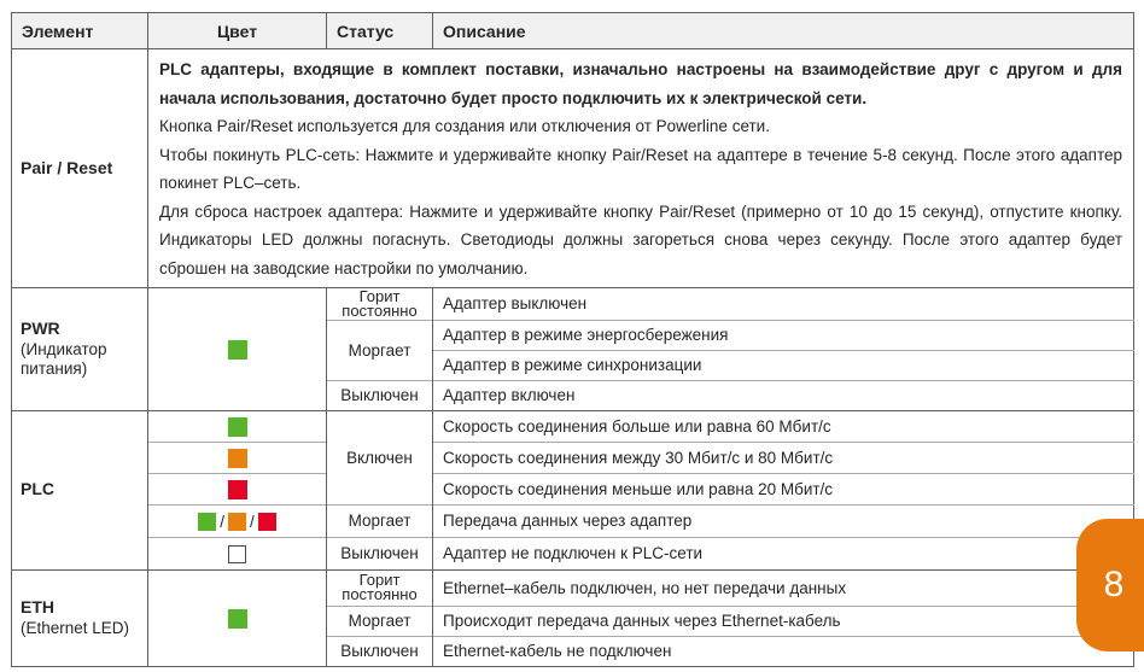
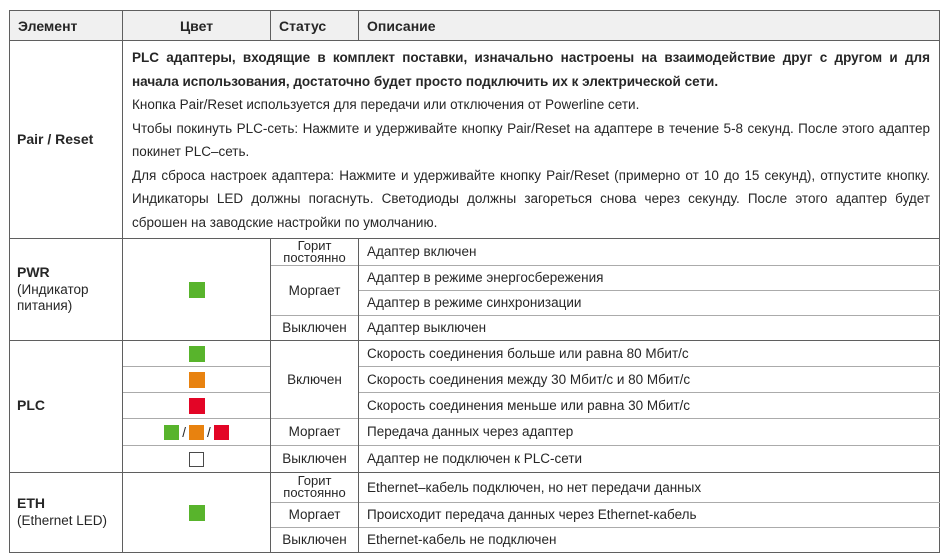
  Элемент	Цвет	Статус	Описание
- Pair / Reset	PLC адаптеры, входящие в комплект поставки, изначально настроены на взаимодействие друг с другом и для начала использования, достаточно будет просто подключить их к электрической сети. Кнопка Pair/Reset используется для создания или отключения от Powerline сети. Чтобы покинуть PLC-сеть: Нажмите и удерживайте кнопку Pair/Reset на адаптере в течение 5-8 секунд. После этого адаптер покинет PLC–сеть. Для сброса настроек адаптера: Нажмите и удерживайте кнопку Pair/Reset (примерно от 10 до 15 секунд), отпустите кнопку. Индикаторы LED должны погаснуть. Светодиоды должны загореться снова через секунду. После этого адаптер будет сброшен на заводские настройки по умолчанию.
+ Pair / Reset	PLC адаптеры, входящие в комплект поставки, изначально настроены на взаимодействие друг с другом и для начала использования, достаточно будет просто подключить их к электрической сети. Кнопка Pair/Reset используется для передачи или отключения от Powerline сети. Чтобы покинуть PLC-сеть: Нажмите и удерживайте кнопку Pair/Reset на адаптере в течение 5-8 секунд. После этого адаптер покинет PLC–сеть. Для сброса настроек адаптера: Нажмите и удерживайте кнопку Pair/Reset (примерно от 10 до 15 секунд), отпустите кнопку. Индикаторы LED должны погаснуть. Светодиоды должны загореться снова через секунду. После этого адаптер будет сброшен на заводские настройки по умолчанию.
- PWR (Индикатор питания)		Горит постоянно	Адаптер выключен
+ PWR (Индикатор питания)		Горит постоянно	Адаптер включен
  Моргает	Адаптер в режиме энергосбережения
  Адаптер в режиме синхронизации
- Выключен	Адаптер включен
+ Выключен	Адаптер выключен
- PLC		Включен	Скорость соединения больше или равна 60 Мбит/с
+ PLC		Включен	Скорость соединения больше или равна 80 Мбит/с
  	Скорость соединения между 30 Мбит/с и 80 Мбит/с
- 	Скорость соединения меньше или равна 20 Мбит/с
+ 	Скорость соединения меньше или равна 30 Мбит/с
  / /	Моргает	Передача данных через адаптер
  	Выключен	Адаптер не подключен к PLC-сети
  ETH (Ethernet LED)		Горит постоянно	Ethernet–кабель подключен, но нет передачи данных
  Моргает	Происходит передача данных через Ethernet-кабель
  Выключен	Ethernet-кабель не подключен
- 8
